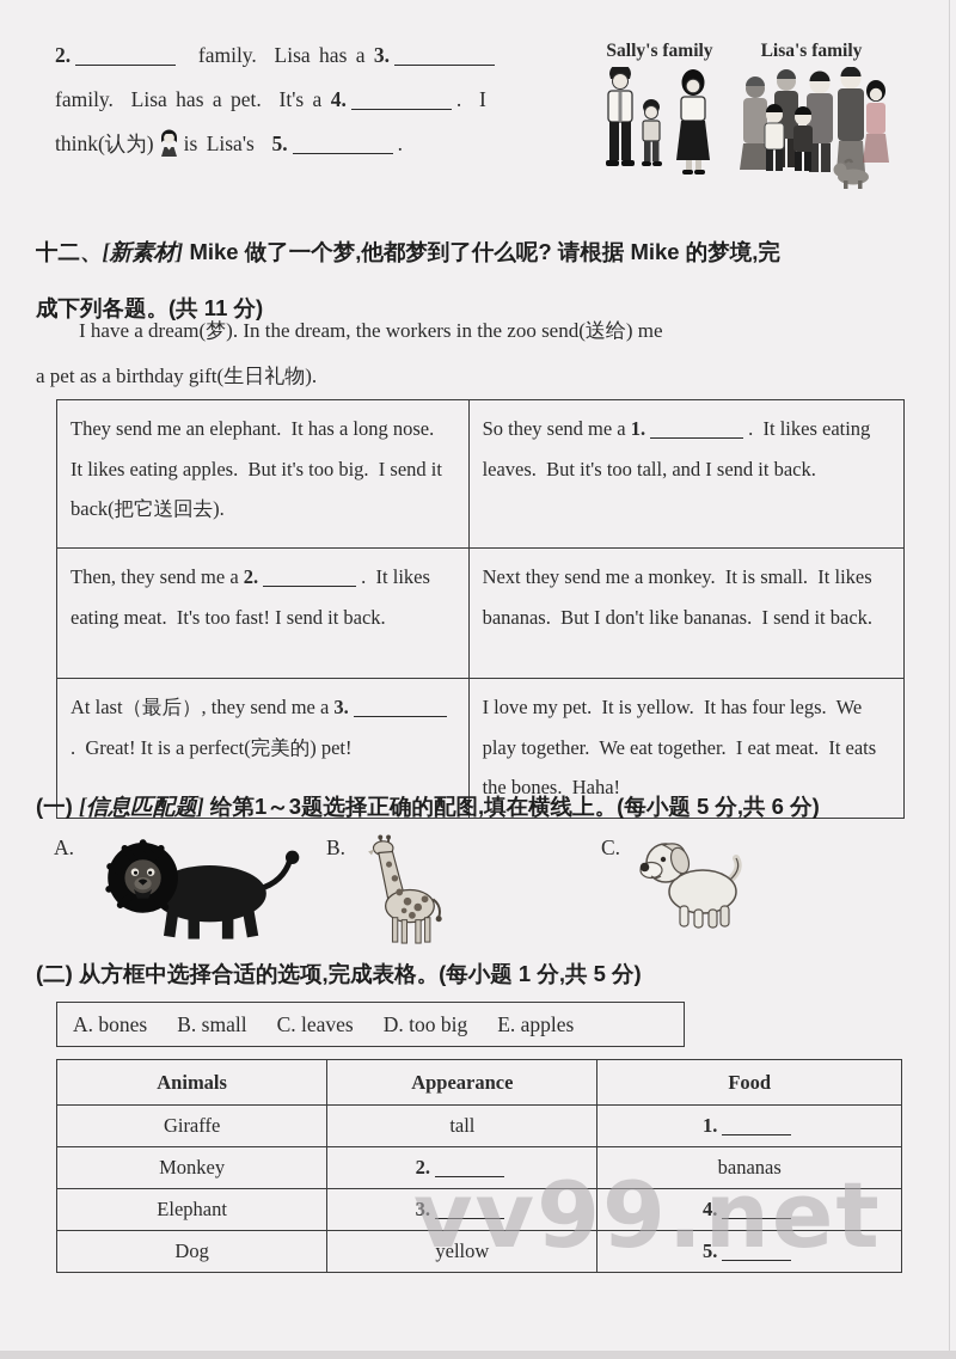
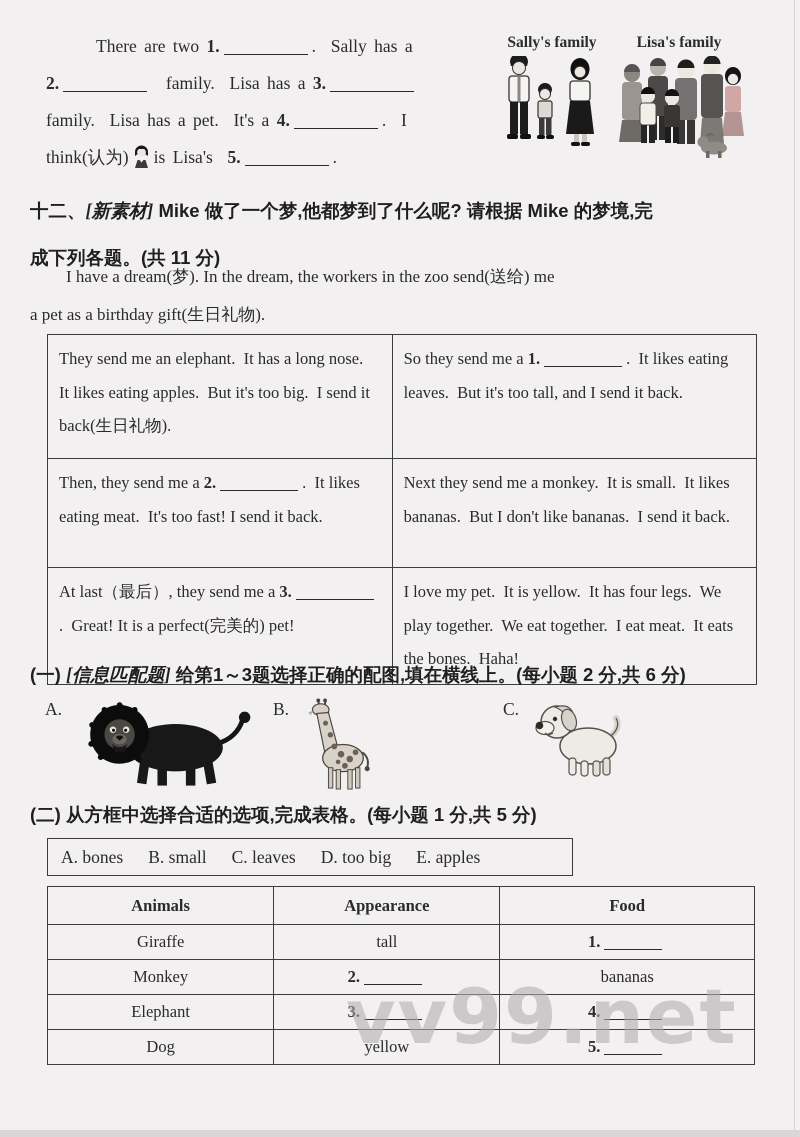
+ There are two 1. . Sally has a
  2. family. Lisa has a 3.
  family. Lisa has a pet. It's a 4. . I
  think(认为) is Lisa's 5. .
  Sally's family
  Lisa's family
  十二、[新素材] Mike 做了一个梦,他都梦到了什么呢? 请根据 Mike 的梦境,完
  成下列各题。(共 11 分)
  I have a dream(梦). In the dream, the workers in the zoo send(送给) me
  a pet as a birthday gift(生日礼物).
- They send me an elephant. It has a long nose. It likes eating apples. But it's too big. I send it back(把它送回去).	So they send me a 1. . It likes eating leaves. But it's too tall, and I send it back.
+ They send me an elephant. It has a long nose. It likes eating apples. But it's too big. I send it back(生日礼物).	So they send me a 1. . It likes eating leaves. But it's too tall, and I send it back.
  Then, they send me a 2. . It likes eating meat. It's too fast! I send it back.	Next they send me a monkey. It is small. It likes bananas. But I don't like bananas. I send it back.
  At last（最后）, they send me a 3.. Great! It is a perfect(完美的) pet!	I love my pet. It is yellow. It has four legs. We play together. We eat together. I eat meat. It eats the bones. Haha!
- (一) [信息匹配题] 给第1～3题选择正确的配图,填在横线上。(每小题 5 分,共 6 分)
+ (一) [信息匹配题] 给第1～3题选择正确的配图,填在横线上。(每小题 2 分,共 6 分)
  A.
  B.
  C.
  (二) 从方框中选择合适的选项,完成表格。(每小题 1 分,共 5 分)
  A. bones
  B. small
  C. leaves
  D. too big
  E. apples
  Animals	Appearance	Food
  Giraffe	tall	1.
  Monkey	2.	bananas
  Elephant	3.	4.
  Dog	yellow	5.
  vv99.net
